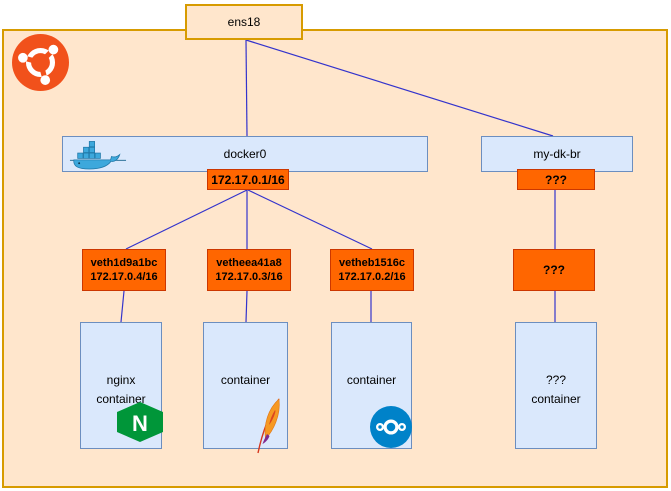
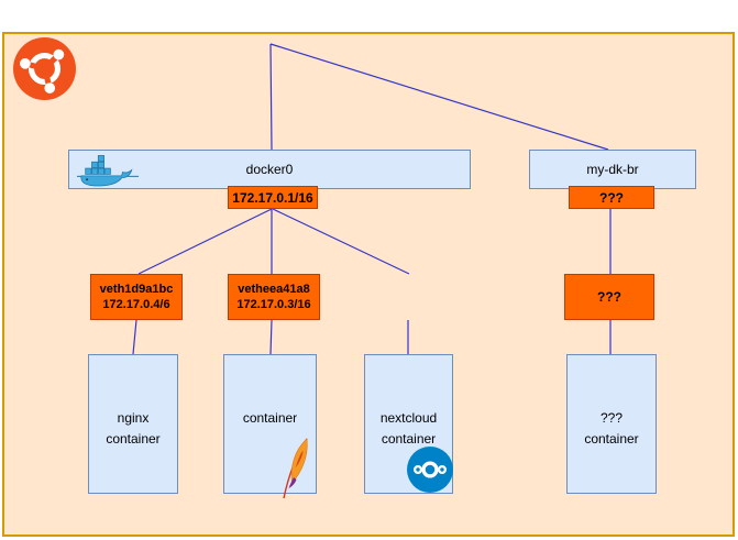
- ens18
  docker0
  my-dk-br
  172.17.0.1/16
  ???
  veth1d9a1bc
- 172.17.0.4/16
+ 172.17.0.4/6
  vetheea41a8
  172.17.0.3/16
- vetheb1516c
- 172.17.0.2/16
  ???
  nginx
  container
- N
  container
+ nextcloud
  container
  ???
  container
